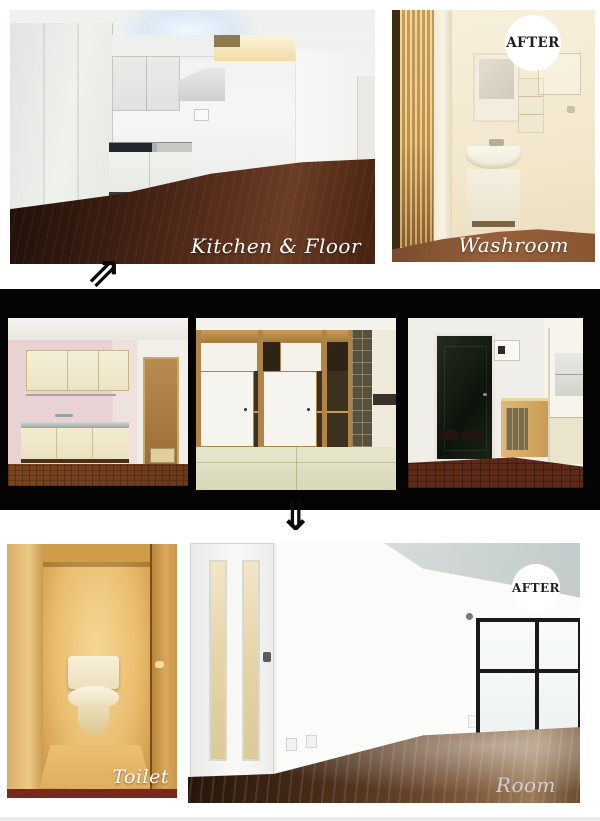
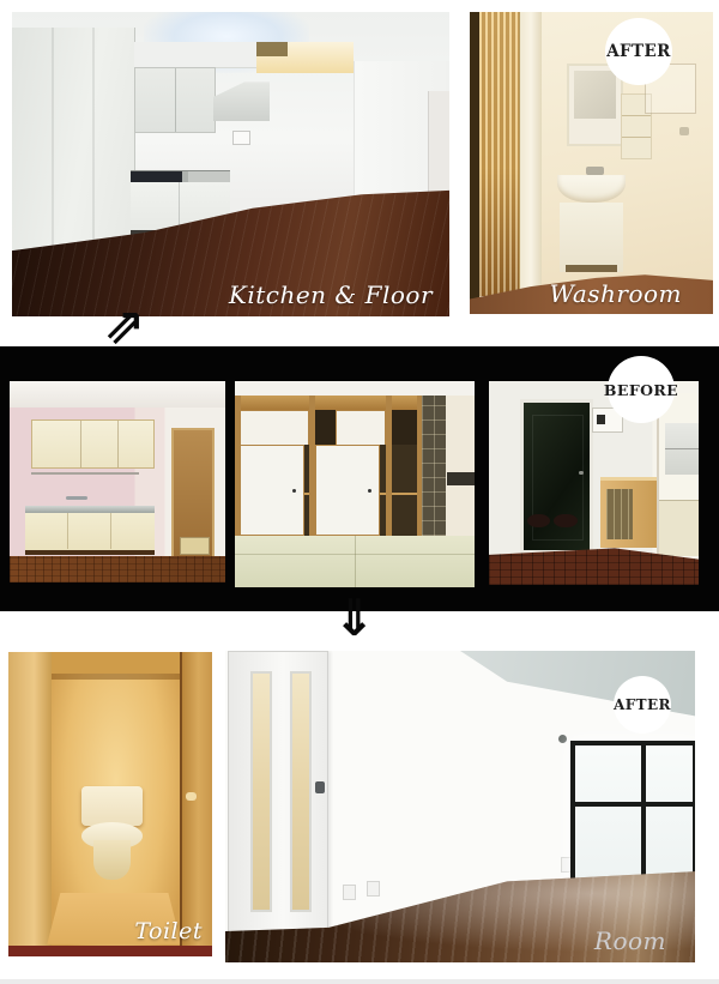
  Kitchen & Floor
  AFTER
  Washroom
  ⇗
+ BEFORE
  ⇓
  Toilet
  AFTER
  Room
